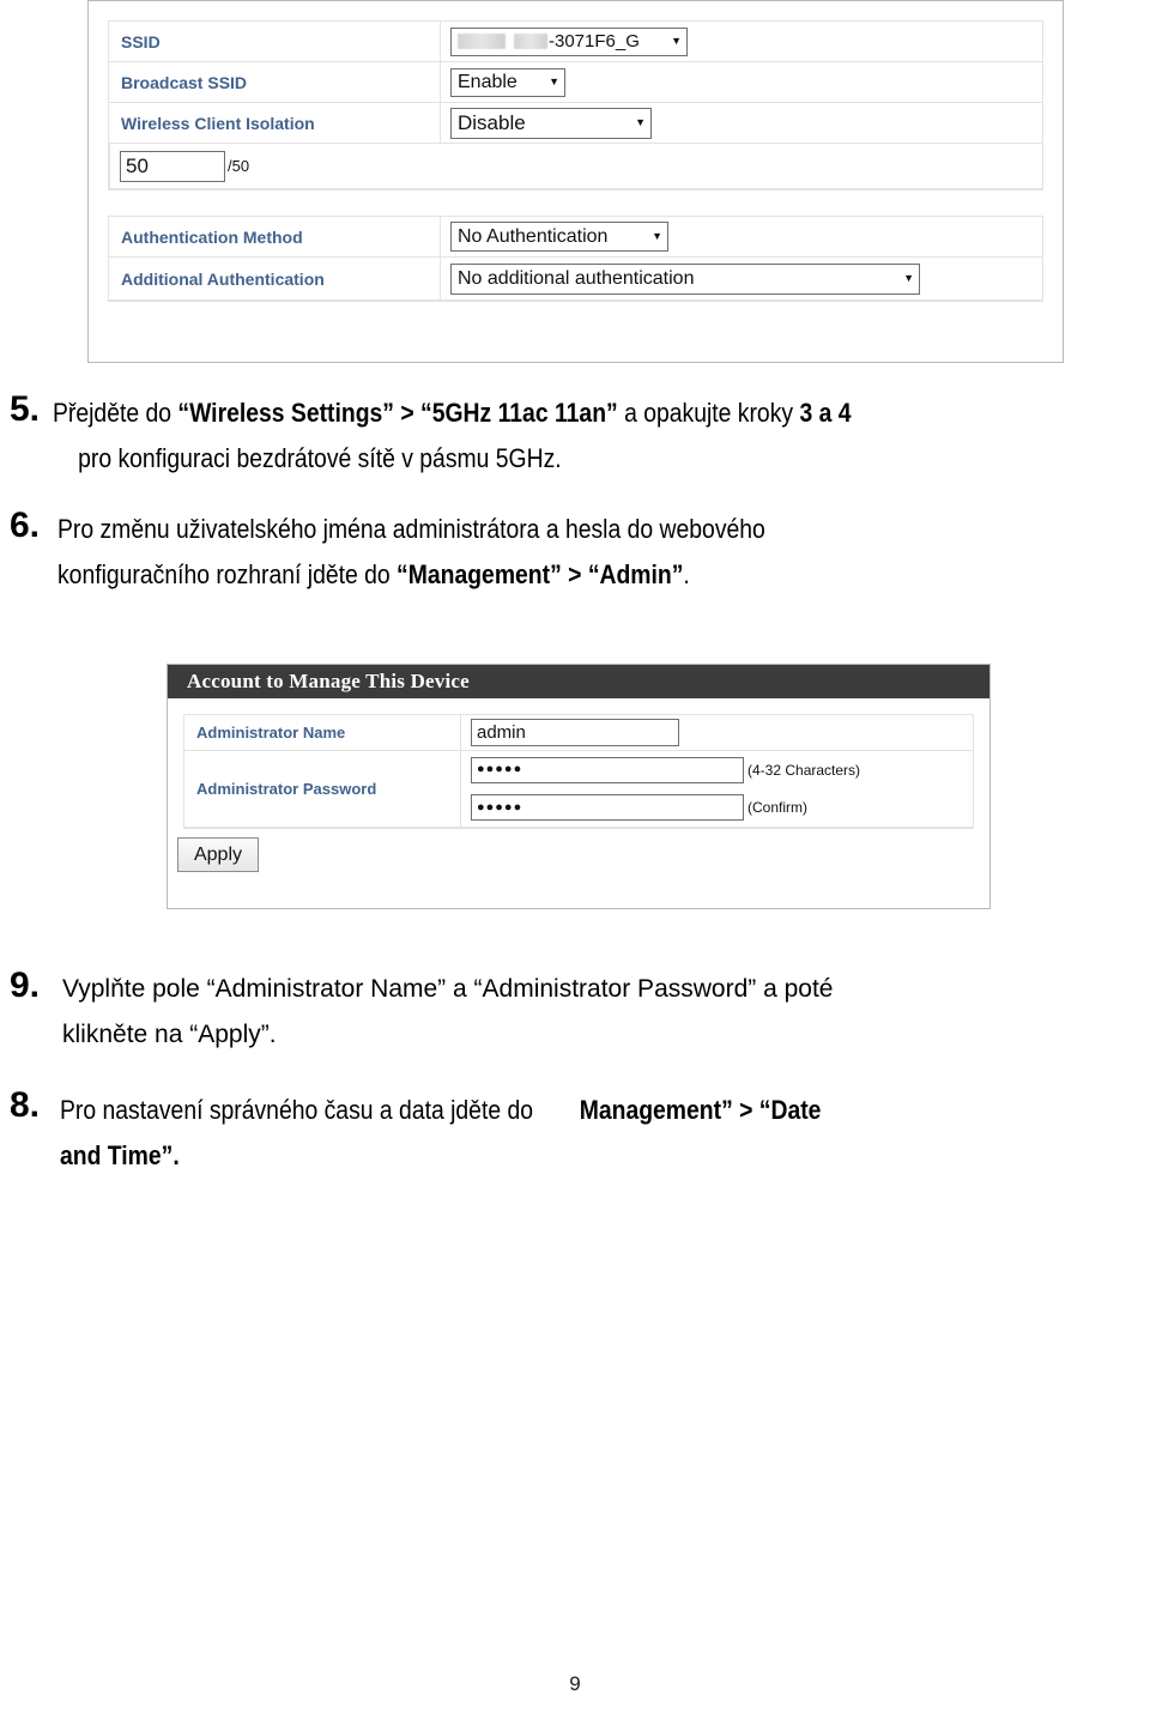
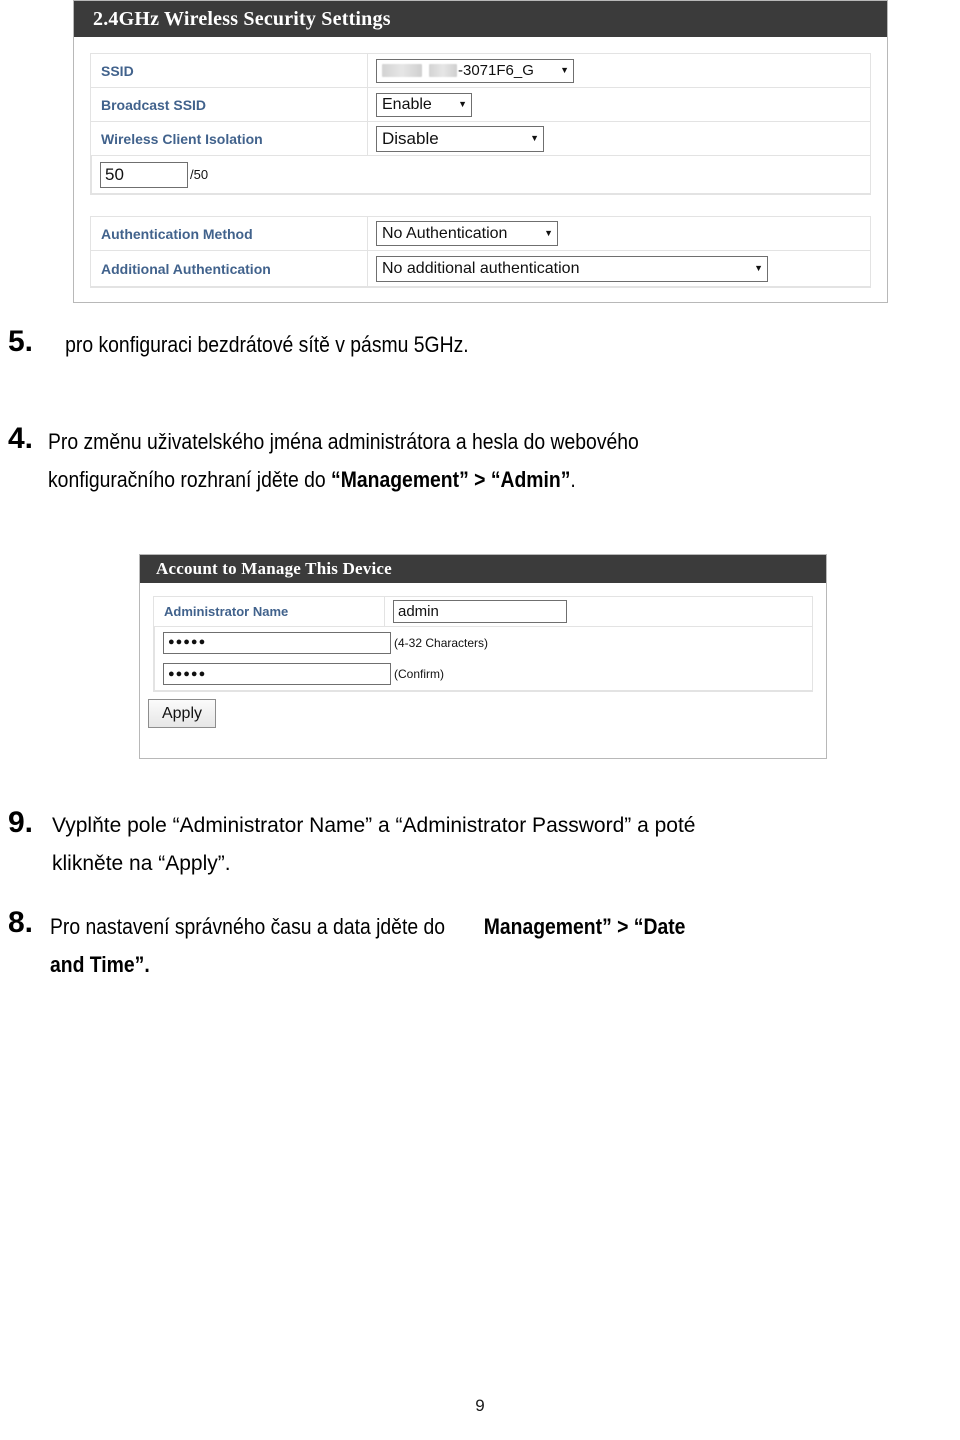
+ 2.4GHz Wireless Security Settings
  SSID
  -3071F6_G
  ▼
  Broadcast SSID
  Enable
  ▼
  Wireless Client Isolation
  Disable
  ▼
  50
  /50
  Authentication Method
  No Authentication
  ▼
  Additional Authentication
  No additional authentication
  ▼
  5.
- Přejděte do “Wireless Settings” > “5GHz 11ac 11an” a opakujte kroky 3 a 4
  pro konfiguraci bezdrátové sítě v pásmu 5GHz.
- 6.
+ 4.
  Pro změnu uživatelského jména administrátora a hesla do webového
  konfiguračního rozhraní jděte do “Management” > “Admin”.
  Account to Manage This Device
  Administrator Name
  admin
- Administrator Password
  ●●●●●
  (4-32 Characters)
  ●●●●●
  (Confirm)
  Apply
  9.
  Vyplňte pole “Administrator Name” a “Administrator Password” a poté
  klikněte na “Apply”.
  8.
  Pro nastavení správného času a data jděte do Management” > “Date
  and Time”.
  9
